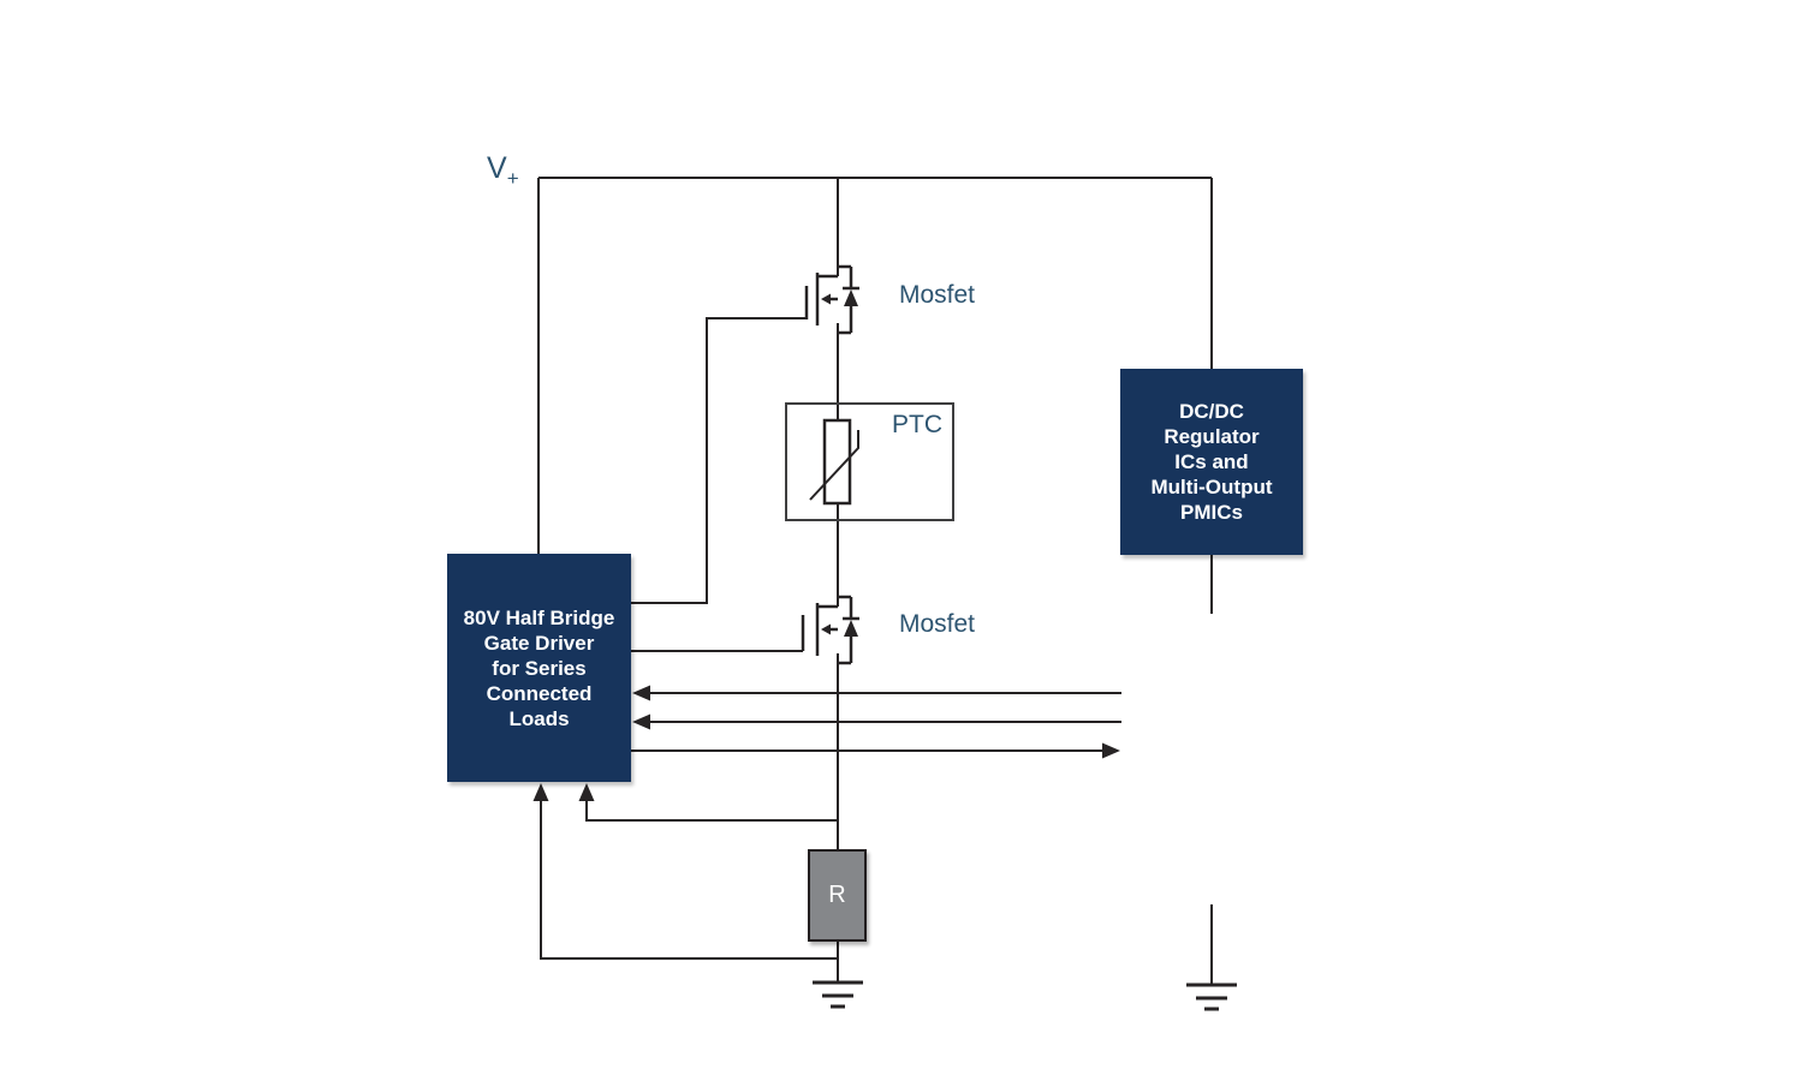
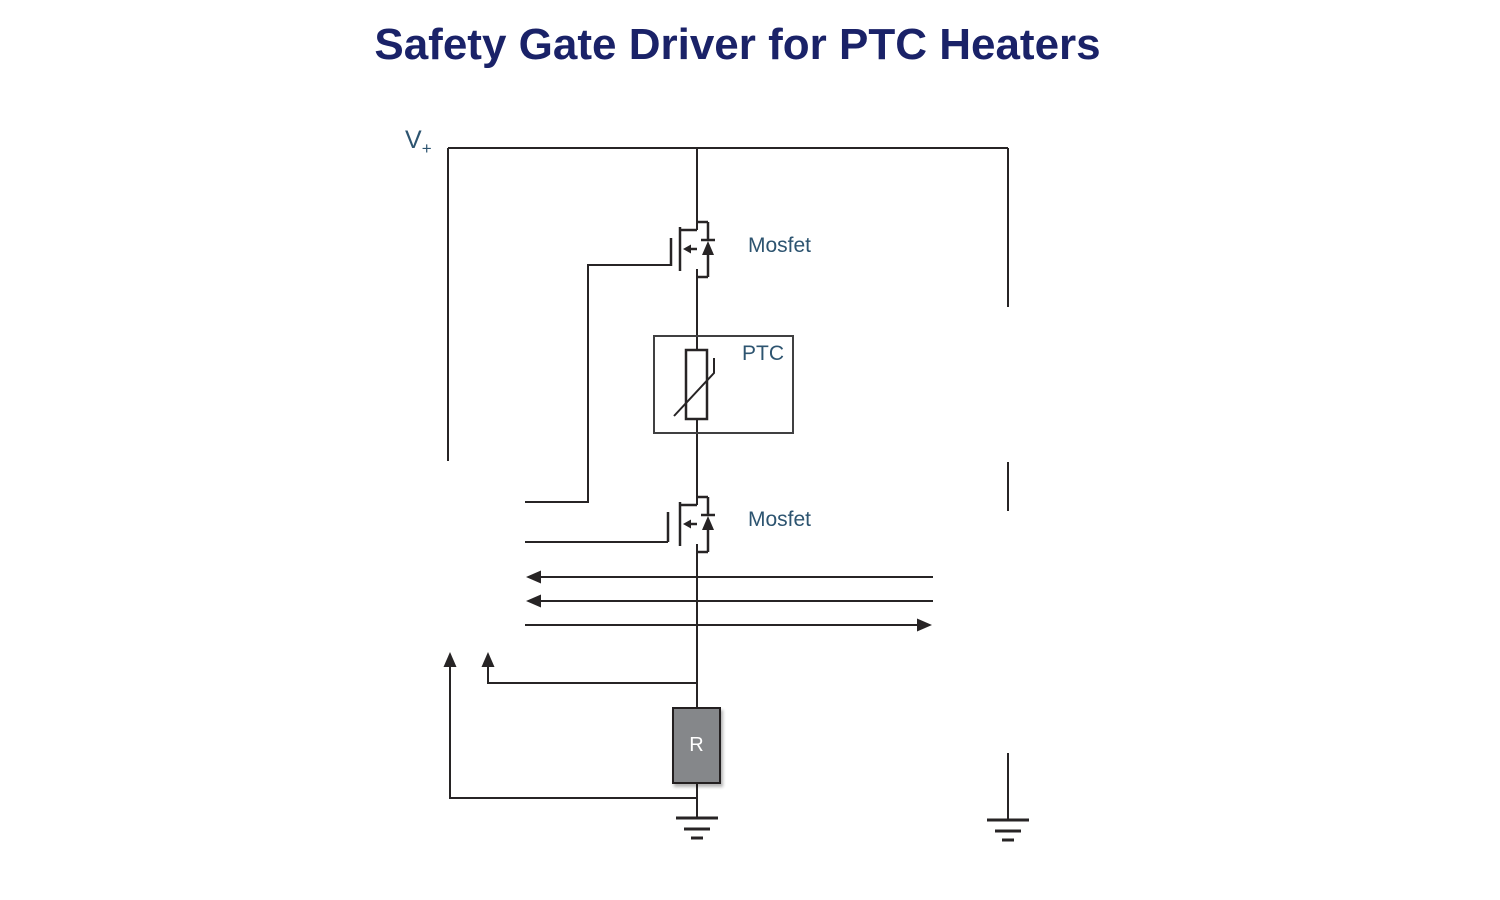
+ Safety Gate Driver for PTC Heaters
  PTC
  V+
  Mosfet
  Mosfet
- 80V Half Bridge
- Gate Driver
- for Series
- Connected
- Loads
- DC/DC
- Regulator
- ICs and
- Multi-Output
- PMICs
  R
